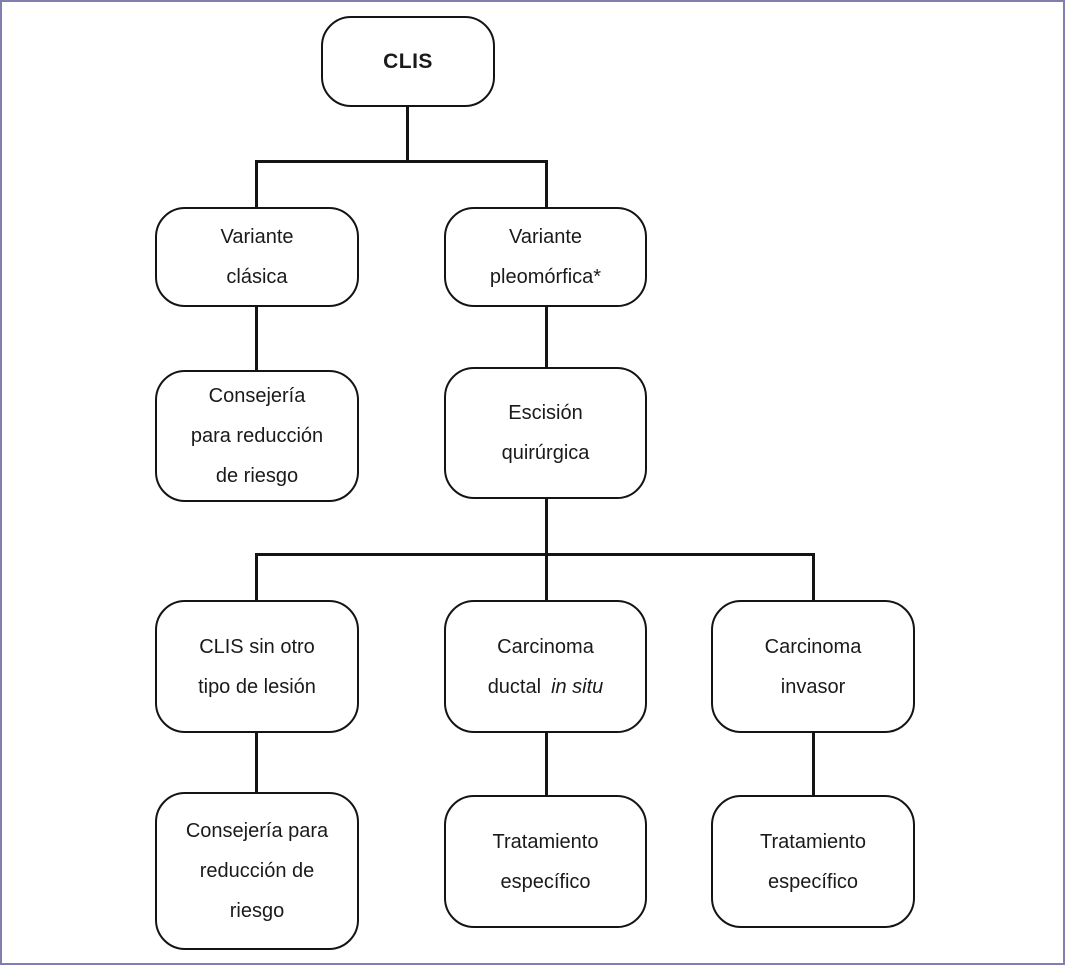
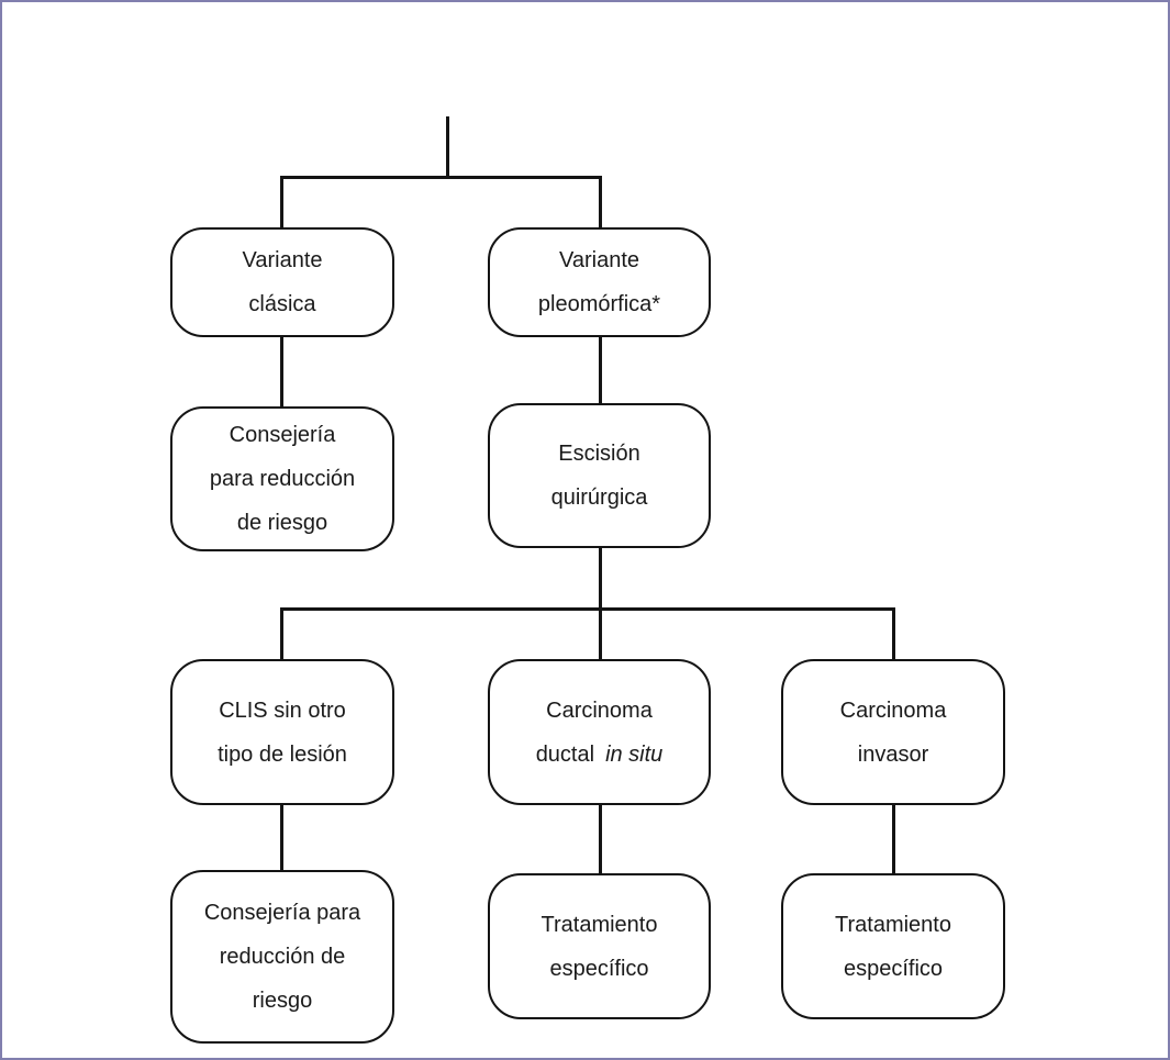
- CLIS
  Variante
  clásica
  Variante
  pleomórfica*
  Consejería
  para reducción
  de riesgo
  Escisión
  quirúrgica
  CLIS sin otro
  tipo de lesión
  Carcinoma
  ductal in situ
  Carcinoma
  invasor
  Consejería para
  reducción de
  riesgo
  Tratamiento
  específico
  Tratamiento
  específico
